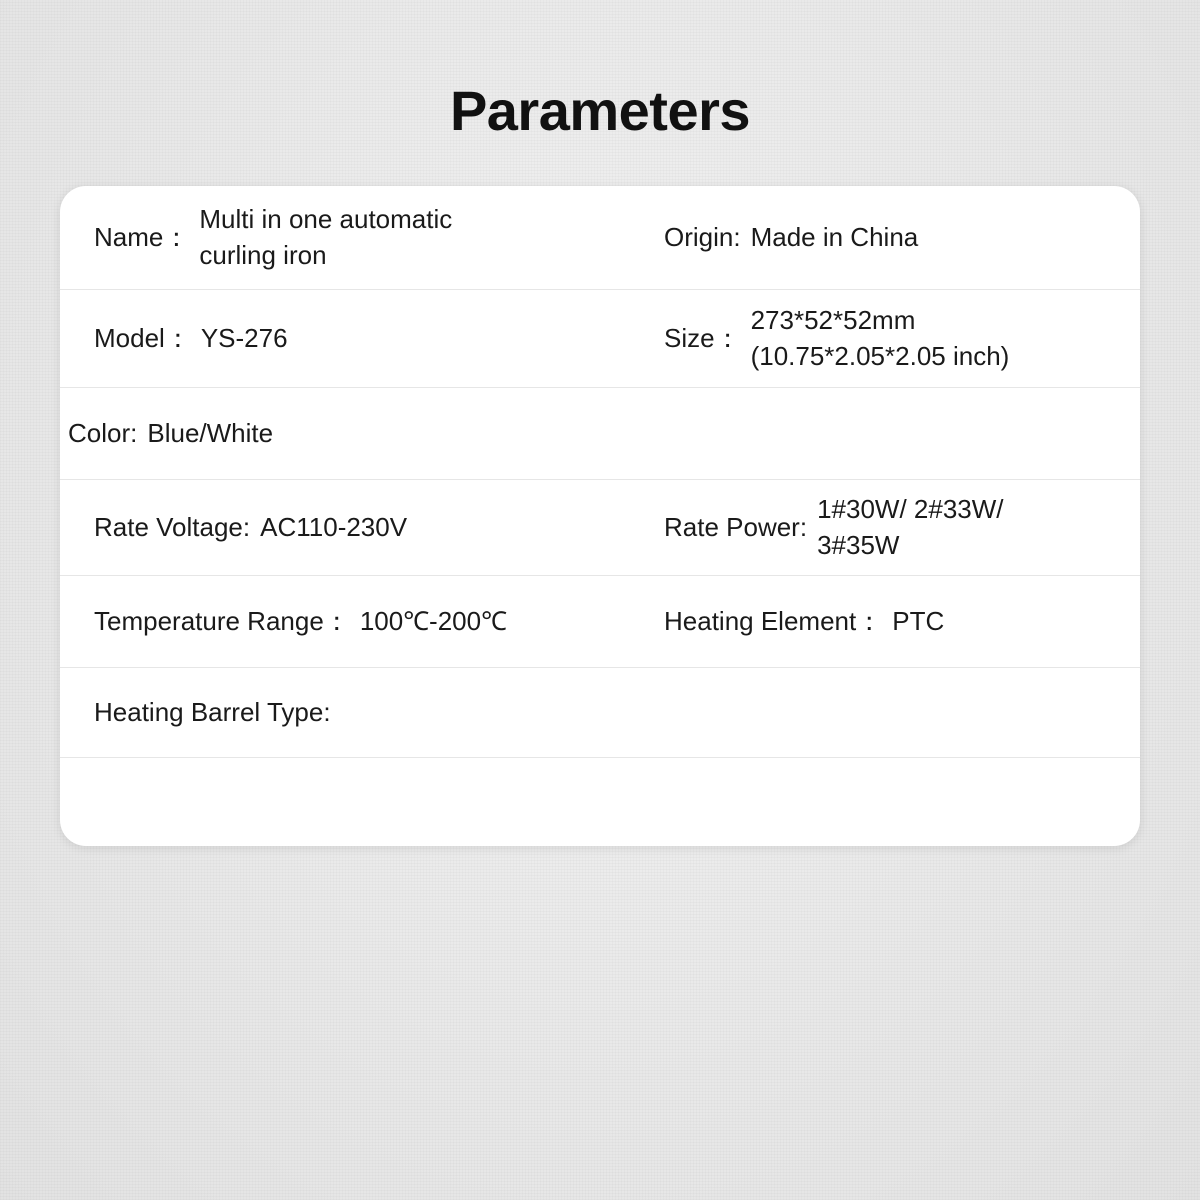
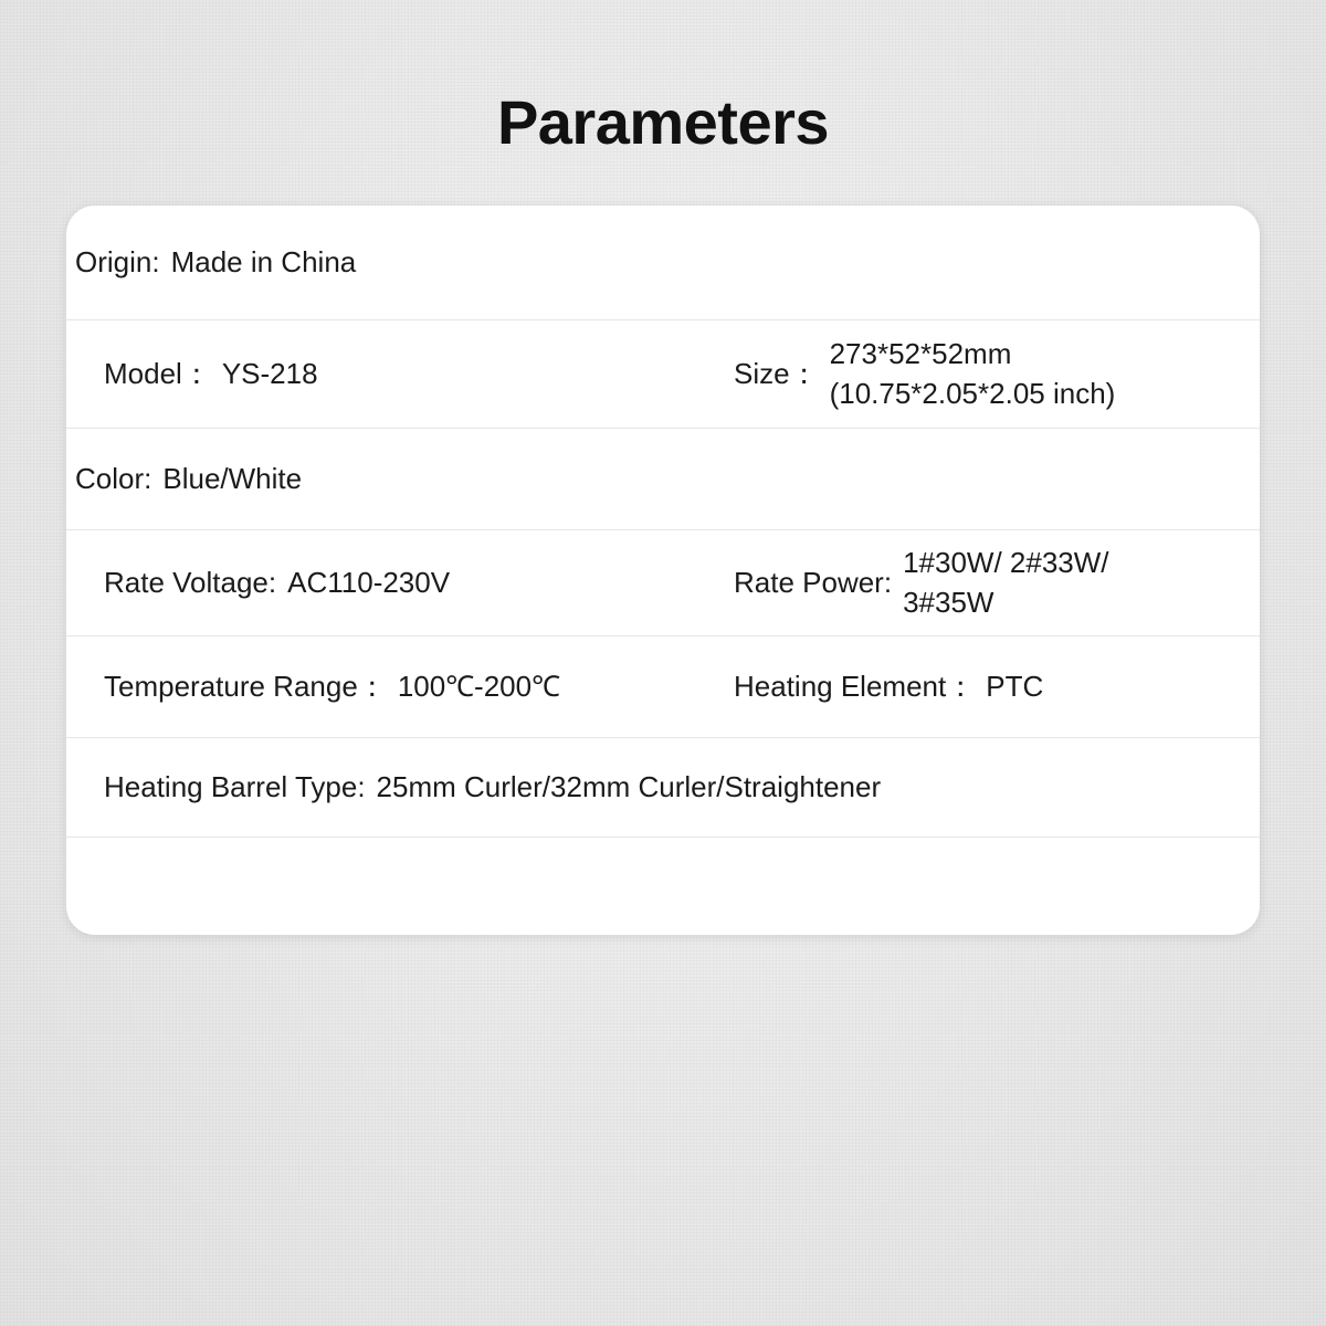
  Parameters
- Name：
- Multi in one automatic
- curling iron
  Origin:
  Made in China
  Model：
- YS-276
+ YS-218
  Size：
  273*52*52mm
  (10.75*2.05*2.05 inch)
  Color:
  Blue/White
  Rate Voltage:
  AC110-230V
  Rate Power:
  1#30W/ 2#33W/
  3#35W
  Temperature Range：
  100℃-200℃
  Heating Element：
  PTC
  Heating Barrel Type:
+ 25mm Curler/32mm Curler/Straightener
